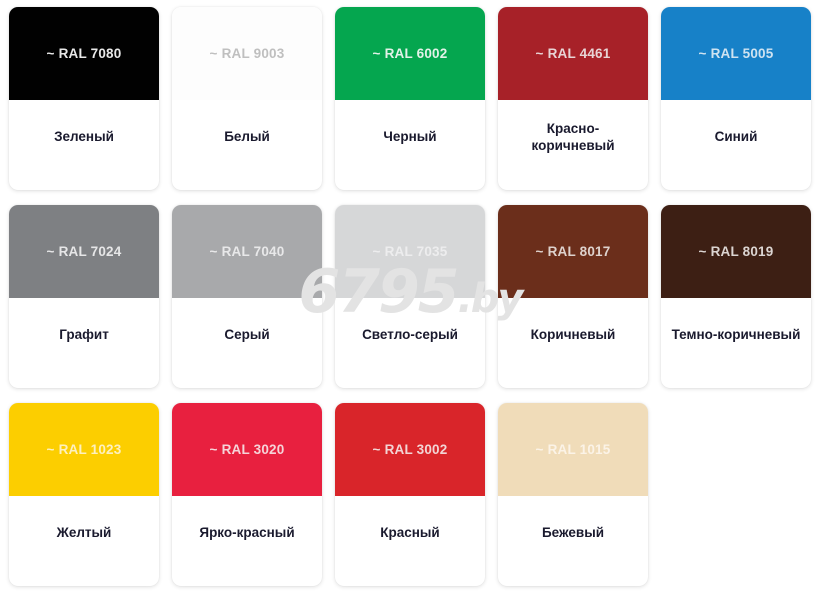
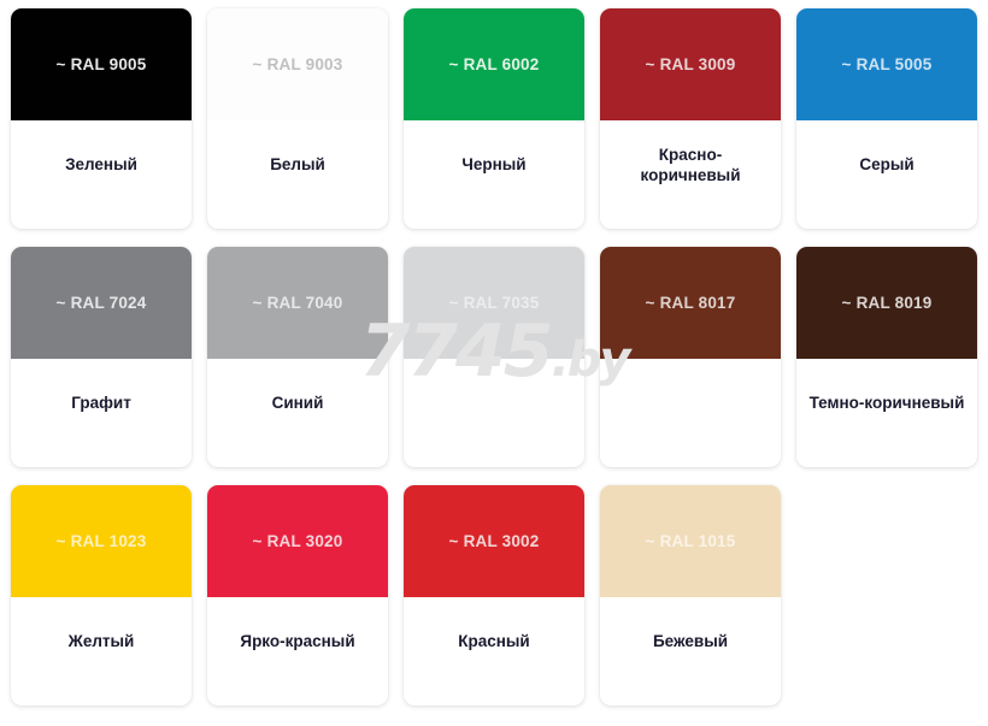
- 6795.by
+ 7745.by
- ~ RAL 7080
+ ~ RAL 9005
  Зеленый
  ~ RAL 9003
  Белый
  ~ RAL 6002
  Черный
- ~ RAL 4461
+ ~ RAL 3009
  Красно-коричневый
  ~ RAL 5005
- Синий
+ Серый
  ~ RAL 7024
  Графит
  ~ RAL 7040
- Серый
+ Синий
- Светло-серый
  ~ RAL 8017
- Коричневый
  ~ RAL 8019
  Темно-коричневый
  ~ RAL 1023
  Желтый
  ~ RAL 3020
  Ярко-красный
  ~ RAL 3002
  Красный
  ~ RAL 1015
  Бежевый
